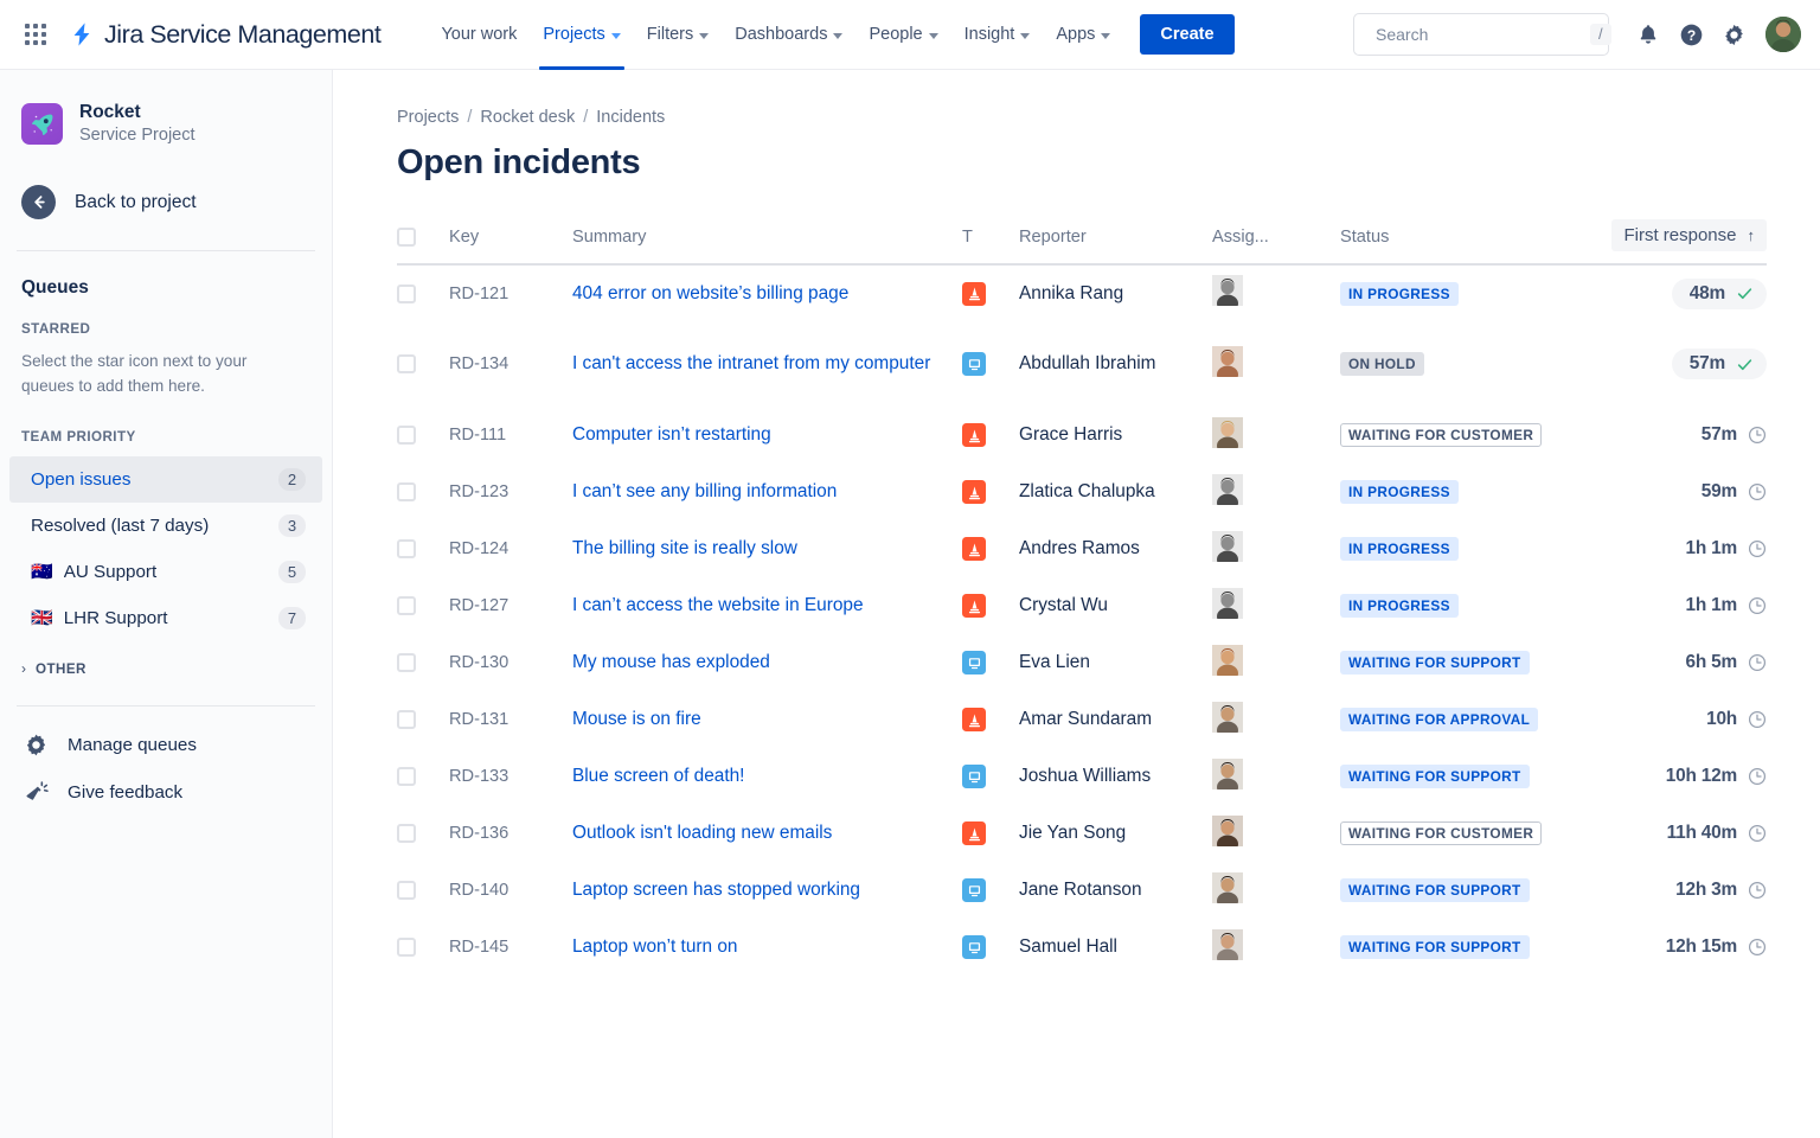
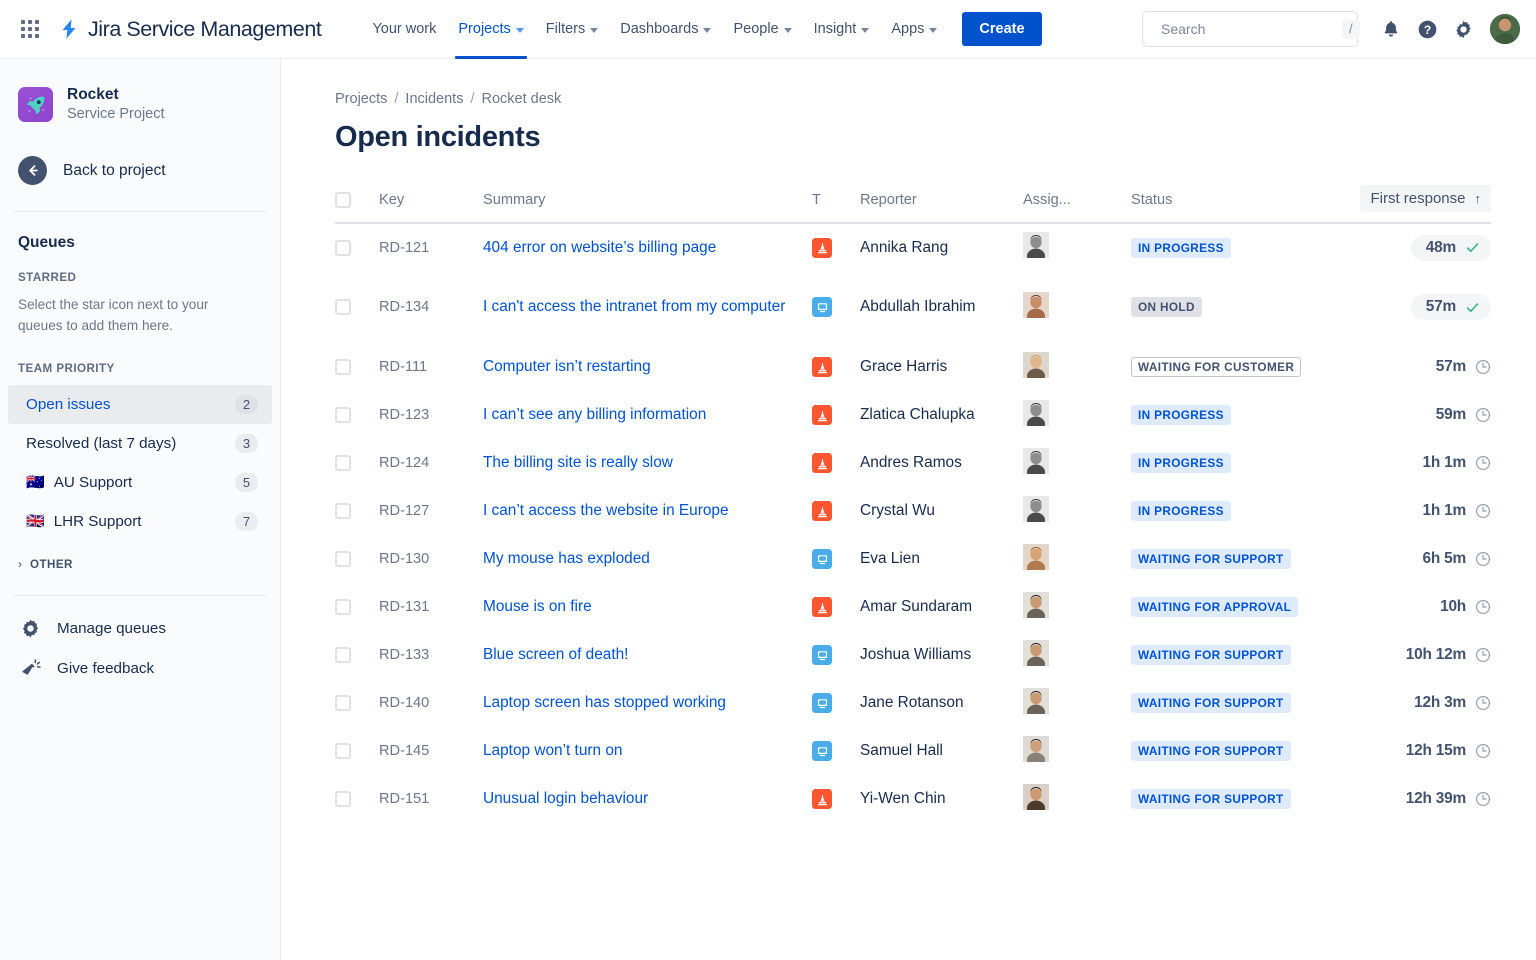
  Jira Service Management
  Your work
  Projects
  Filters
  Dashboards
  People
  Insight
  Apps
  Create
  Search
  /
  ?
  Rocket
  Service Project
  Back to project
  Queues
  STARRED
  Select the star icon next to your queues to add them here.
  TEAM PRIORITY
  Open issues
  2
  Resolved (last 7 days)
  3
  🇦🇺
  AU Support
  5
  🇬🇧
  LHR Support
  7
  ›
  OTHER
  Manage queues
  Give feedback
  Projects
  /
- Rocket desk
+ Incidents
  /
- Incidents
+ Rocket desk
  Open incidents
  	Key	Summary	T	Reporter	Assig...	Status	First response ↑
  	RD-121	404 error on website’s billing page		Annika Rang		IN PROGRESS	48m
  	RD-134	I can't access the intranet from my computer		Abdullah Ibrahim		ON HOLD	57m
  	RD-111	Computer isn’t restarting		Grace Harris		WAITING FOR CUSTOMER	57m
  	RD-123	I can’t see any billing information		Zlatica Chalupka		IN PROGRESS	59m
  	RD-124	The billing site is really slow		Andres Ramos		IN PROGRESS	1h 1m
  	RD-127	I can’t access the website in Europe		Crystal Wu		IN PROGRESS	1h 1m
  	RD-130	My mouse has exploded		Eva Lien		WAITING FOR SUPPORT	6h 5m
  	RD-131	Mouse is on fire		Amar Sundaram		WAITING FOR APPROVAL	10h
  	RD-133	Blue screen of death!		Joshua Williams		WAITING FOR SUPPORT	10h 12m
- 	RD-136	Outlook isn't loading new emails		Jie Yan Song		WAITING FOR CUSTOMER	11h 40m
  	RD-140	Laptop screen has stopped working		Jane Rotanson		WAITING FOR SUPPORT	12h 3m
  	RD-145	Laptop won’t turn on		Samuel Hall		WAITING FOR SUPPORT	12h 15m
+ 	RD-151	Unusual login behaviour		Yi-Wen Chin		WAITING FOR SUPPORT	12h 39m
